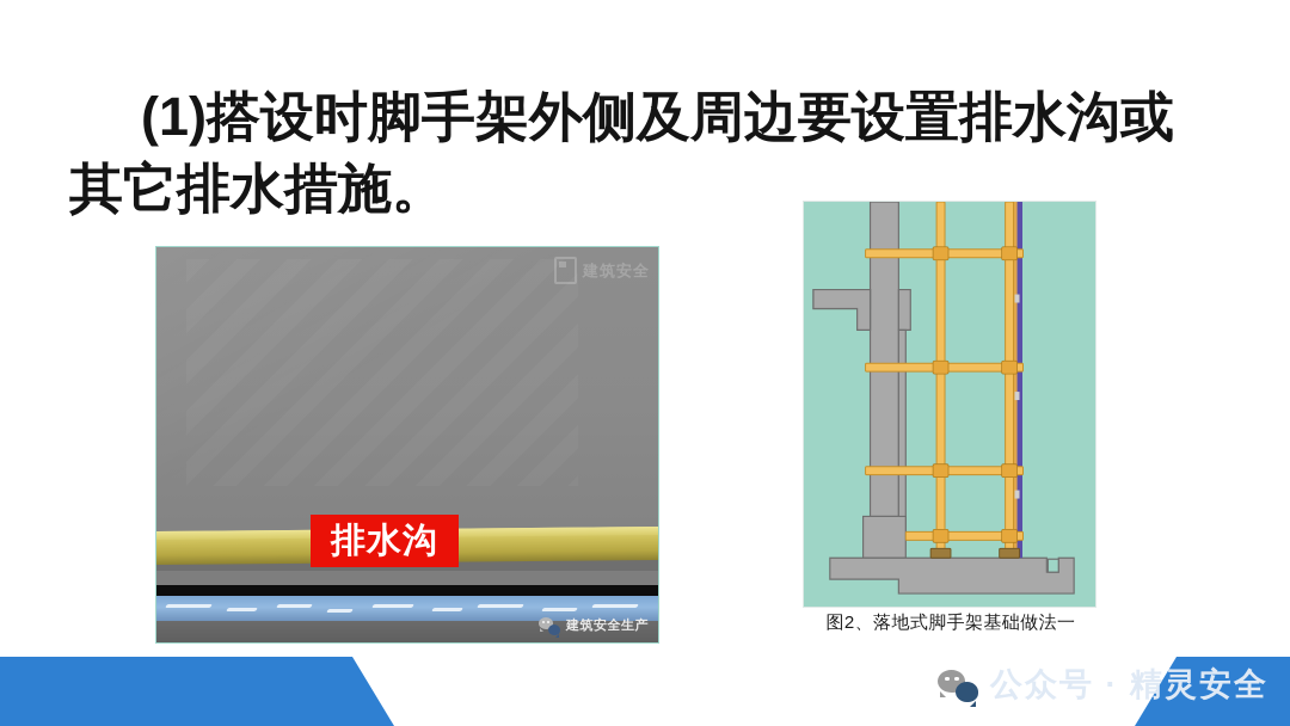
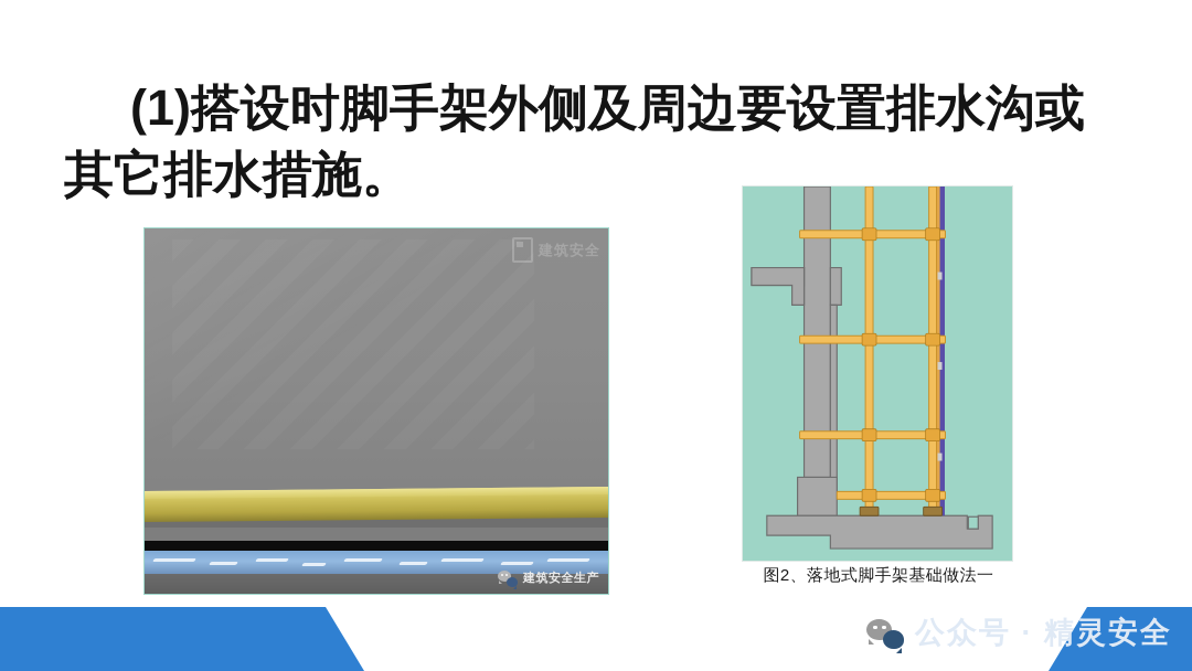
  (1)搭设时脚手架外侧及周边要设置排水沟或其它排水措施。
- 排水沟
  建筑安全
  建筑安全生产
  图2、落地式脚手架基础做法一
  公众号 · 精灵安全
